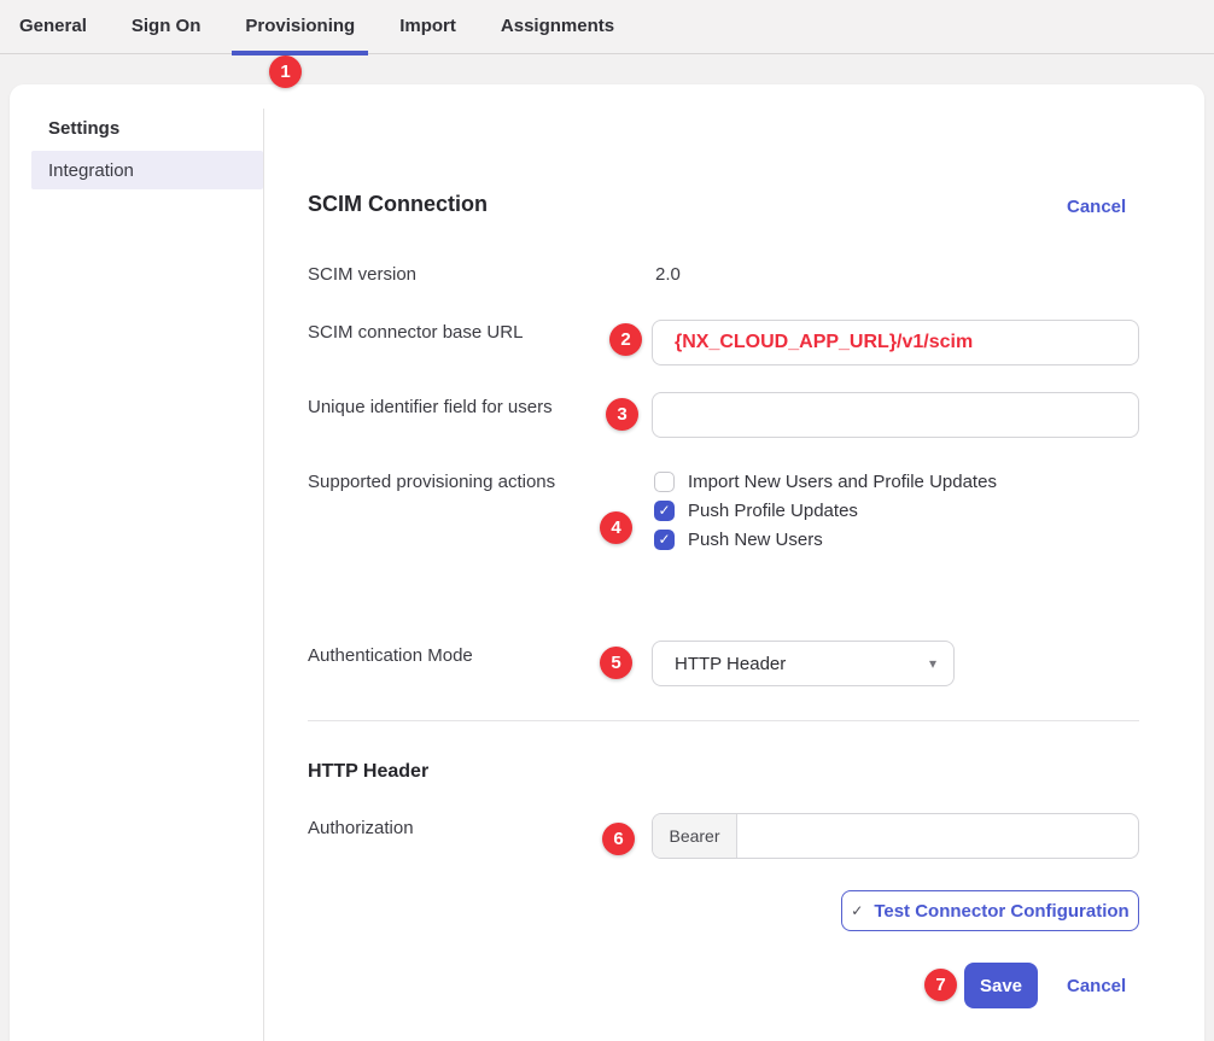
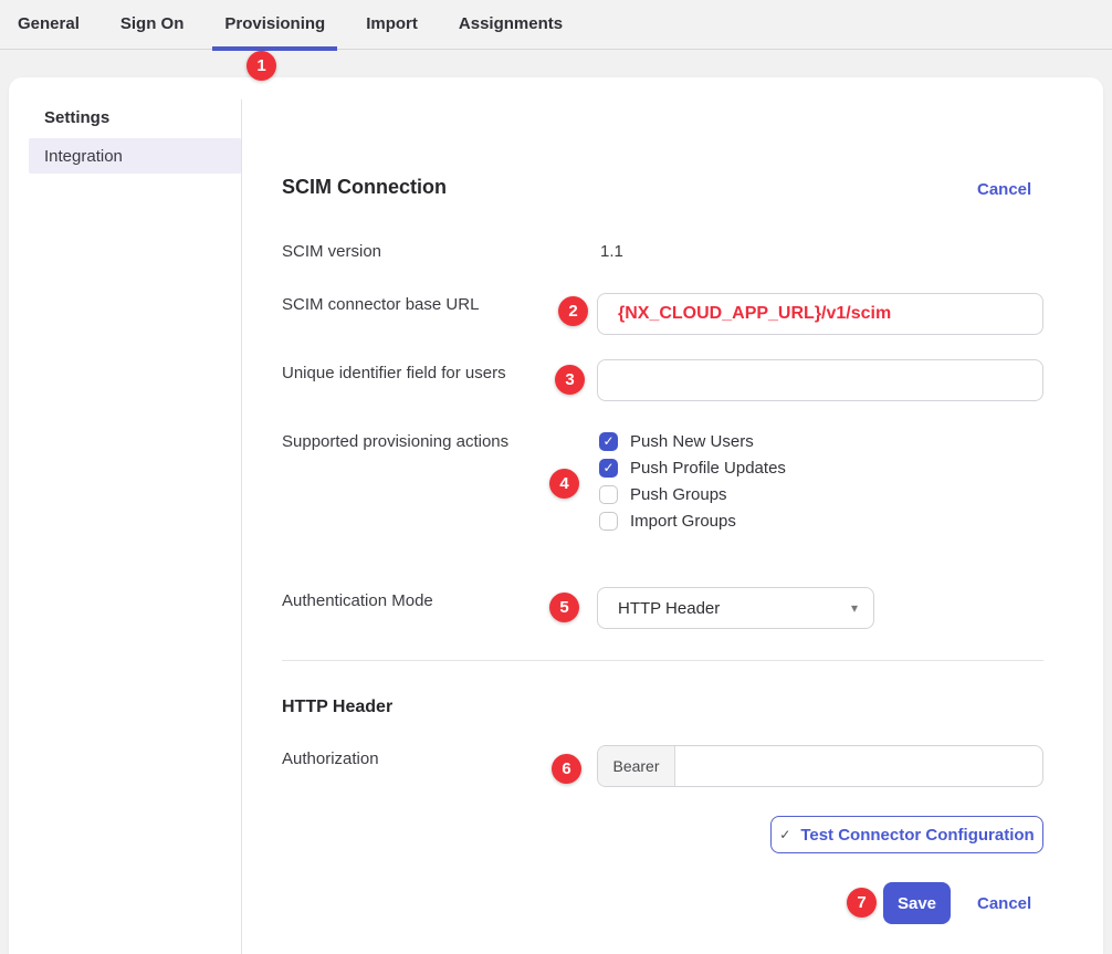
  General
  Sign On
  Provisioning
  Import
  Assignments
  1
  2
  3
  4
  5
  6
  7
  Settings
  Integration
  SCIM Connection
  Cancel
  SCIM version
- 2.0
+ 1.1
  SCIM connector base URL
  {NX_CLOUD_APP_URL}/v1/scim
  Unique identifier field for users
  Supported provisioning actions
- Import New Users and Profile Updates
  ✓
- Push Profile Updates
+ Push New Users
  ✓
- Push New Users
+ Push Profile Updates
+ Push Groups
+ Import Groups
  Authentication Mode
  HTTP Header
  ▾
  HTTP Header
  Authorization
  Bearer
  ✓
  Test Connector Configuration
  Save
  Cancel
